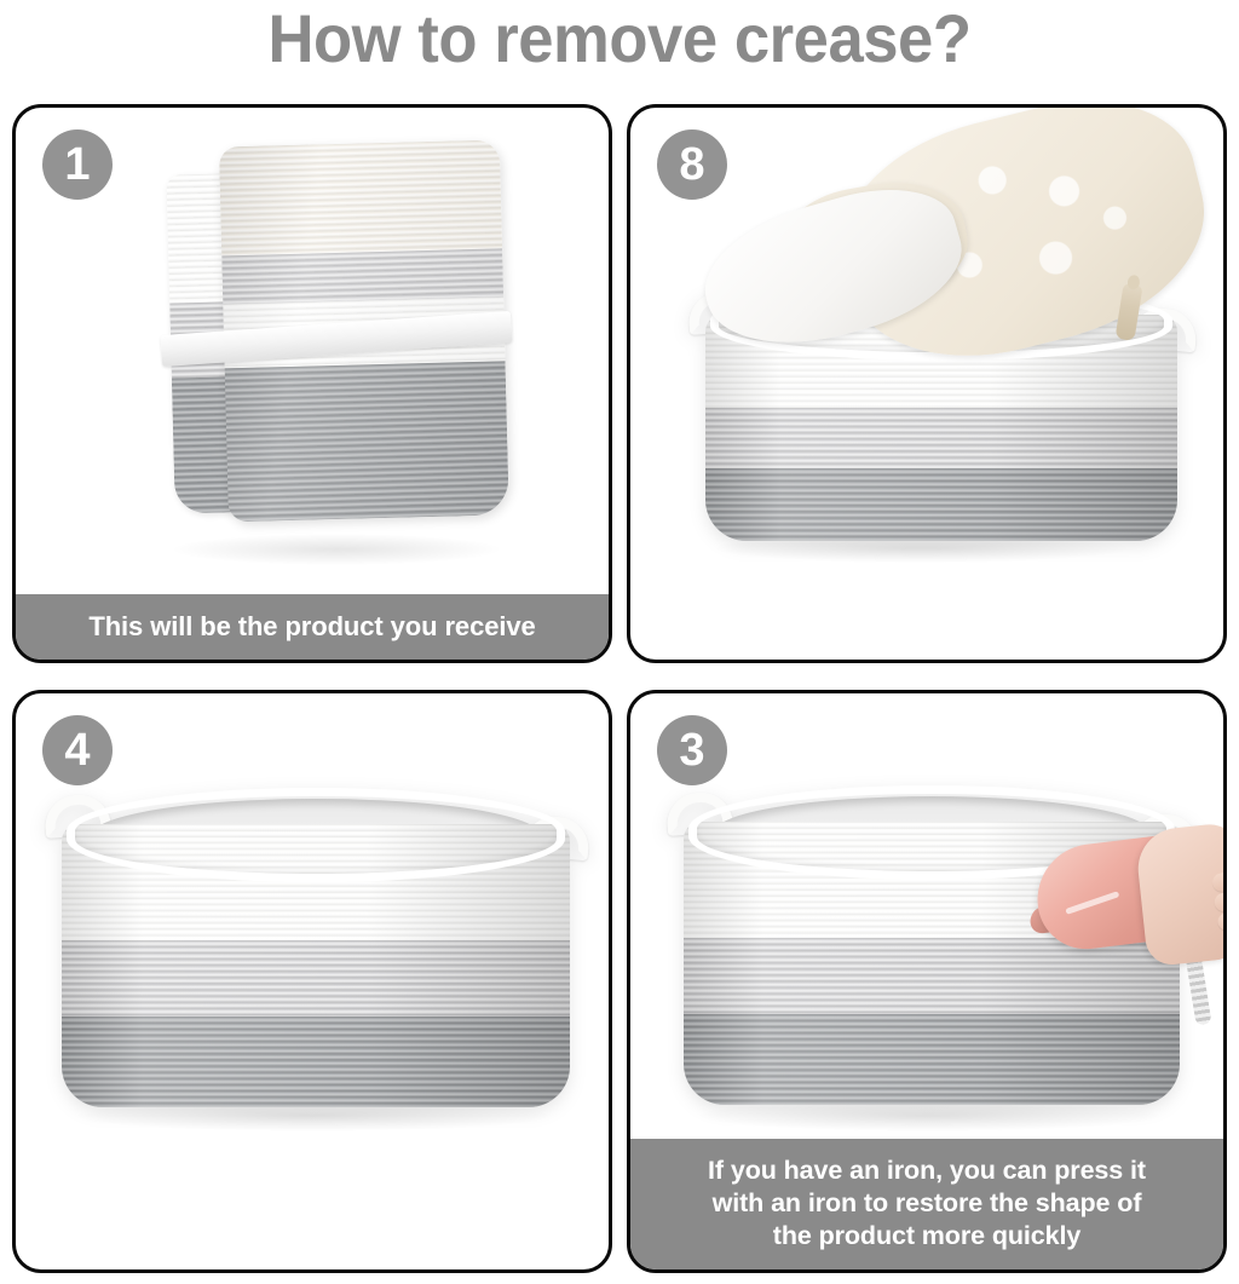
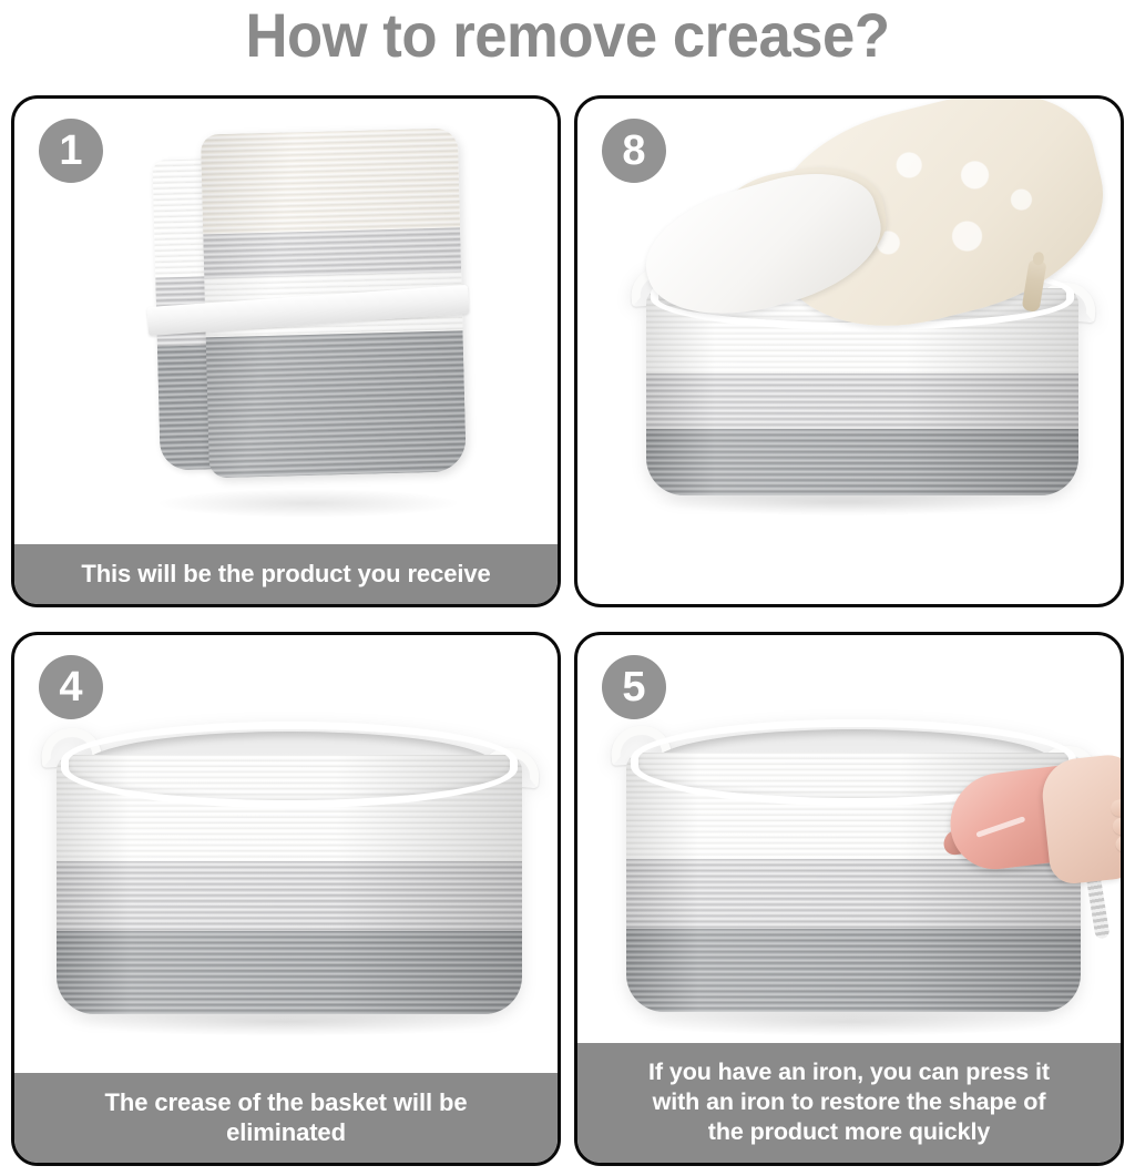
  How to remove crease?
  1
  This will be the product you receive
  8
  4
+ The crease of the basket will be
+ eliminated
- 3
+ 5
  If you have an iron, you can press it
  with an iron to restore the shape of
  the product more quickly
